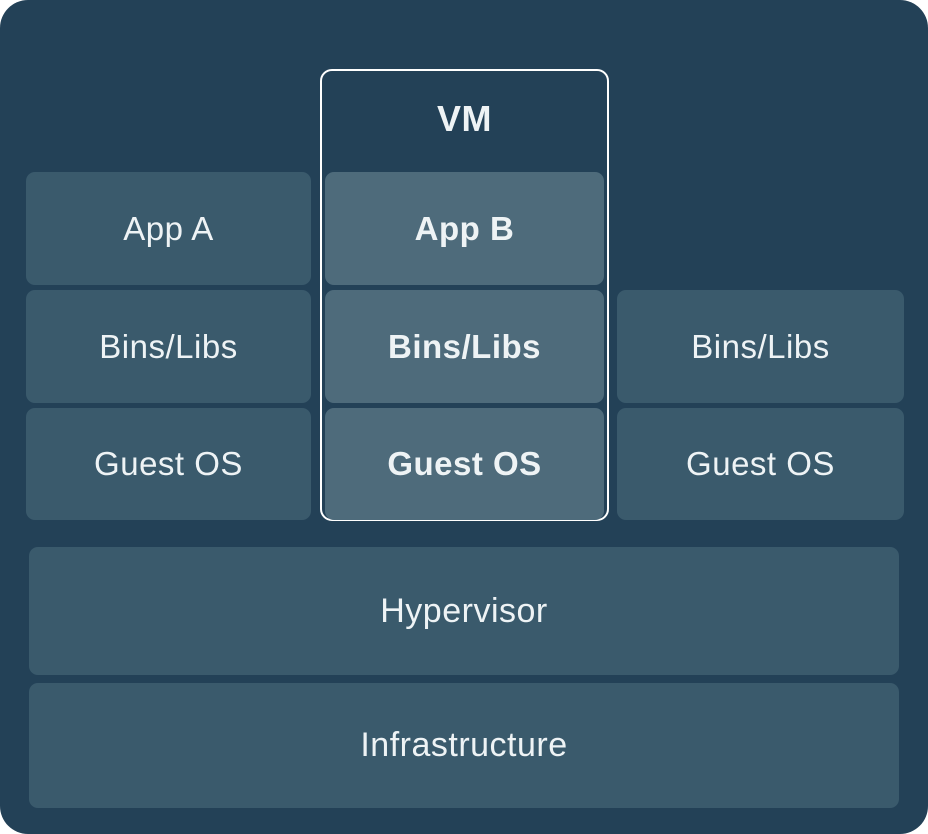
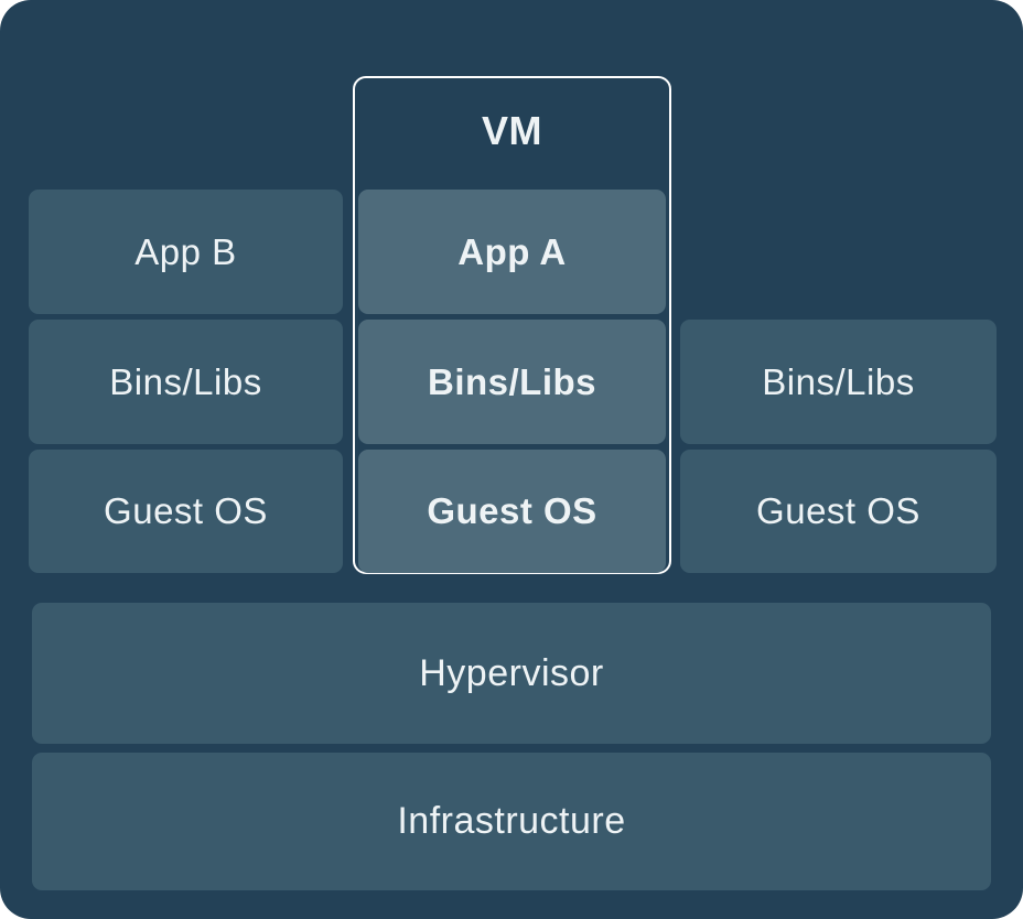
  VM
- App A
+ App B
  Bins/Libs
  Guest OS
- App B
+ App A
  Bins/Libs
  Guest OS
  Bins/Libs
  Guest OS
  Hypervisor
  Infrastructure
